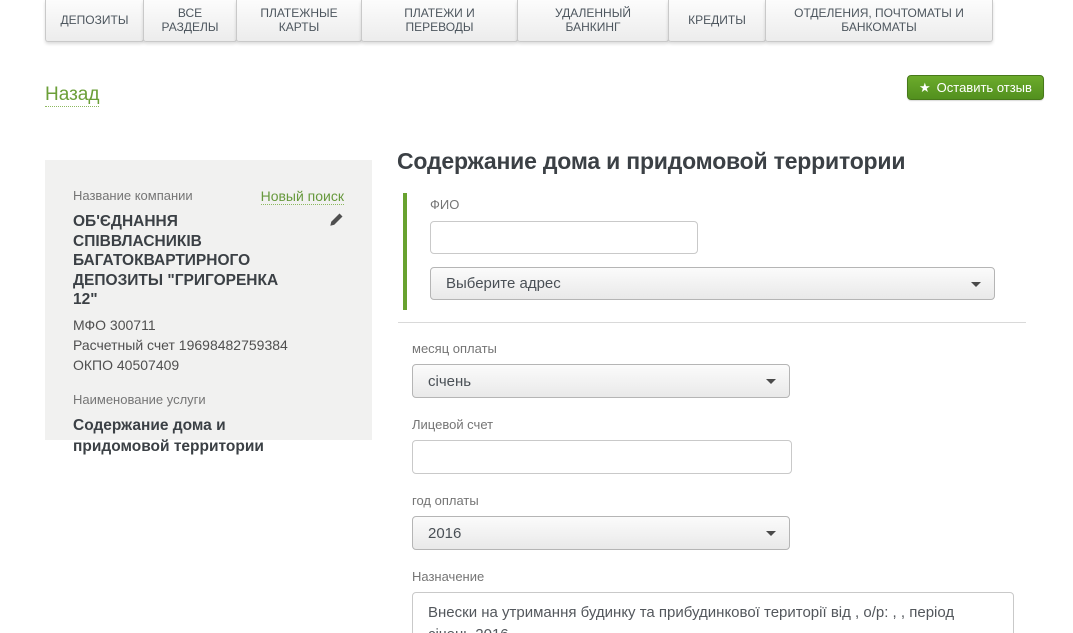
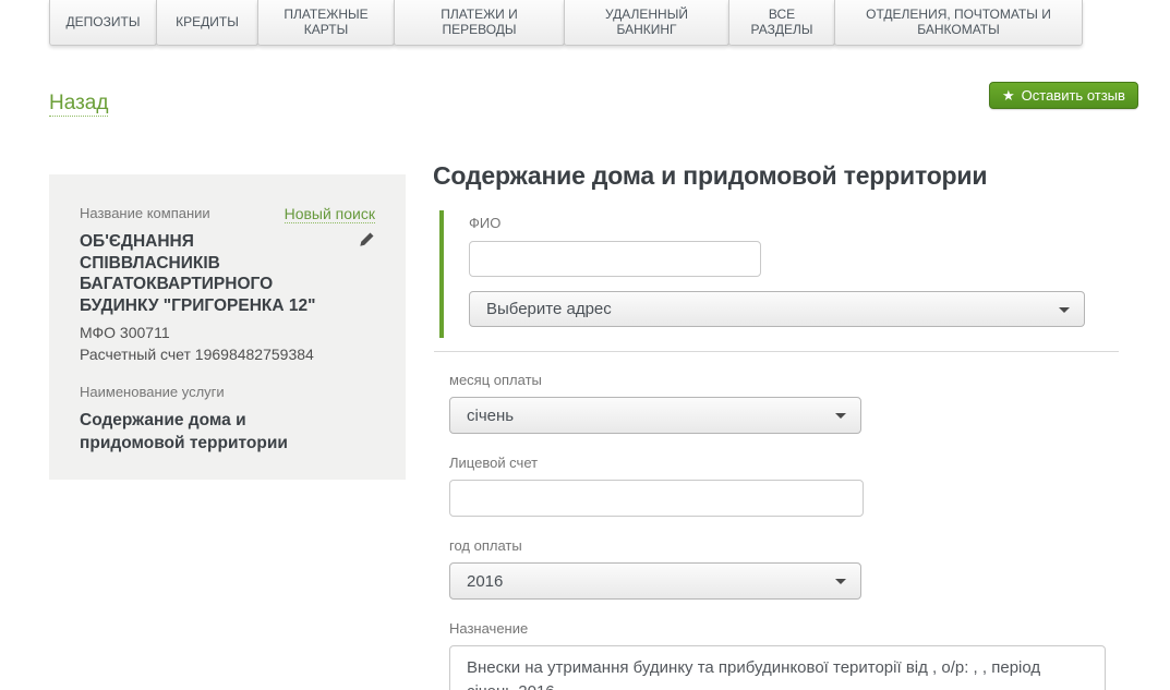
  ДЕПОЗИТЫ
- ВСЕ РАЗДЕЛЫ
+ КРЕДИТЫ
  ПЛАТЕЖНЫЕ КАРТЫ
  ПЛАТЕЖИ И ПЕРЕВОДЫ
  УДАЛЕННЫЙ БАНКИНГ
- КРЕДИТЫ
+ ВСЕ РАЗДЕЛЫ
  ОТДЕЛЕНИЯ, ПОЧТОМАТЫ И БАНКОМАТЫ
  Назад
  ★
  Оставить отзыв
  Название компании
  Новый поиск
- ОБ'ЄДНАННЯ СПІВВЛАСНИКІВ БАГАТОКВАРТИРНОГО ДЕПОЗИТЫ "ГРИГОРЕНКА 12"
+ ОБ'ЄДНАННЯ СПІВВЛАСНИКІВ БАГАТОКВАРТИРНОГО БУДИНКУ "ГРИГОРЕНКА 12"
  МФО 300711
  Расчетный счет 19698482759384
- ОКПО 40507409
  Наименование услуги
  Содержание дома и придомовой территории
  Содержание дома и придомовой территории
  ФИО
  Выберите адрес
  месяц оплаты
  січень
  Лицевой счет
  год оплаты
  2016
  Назначение
  Внески на утримання будинку та прибудинкової території від , о/р: , , період
